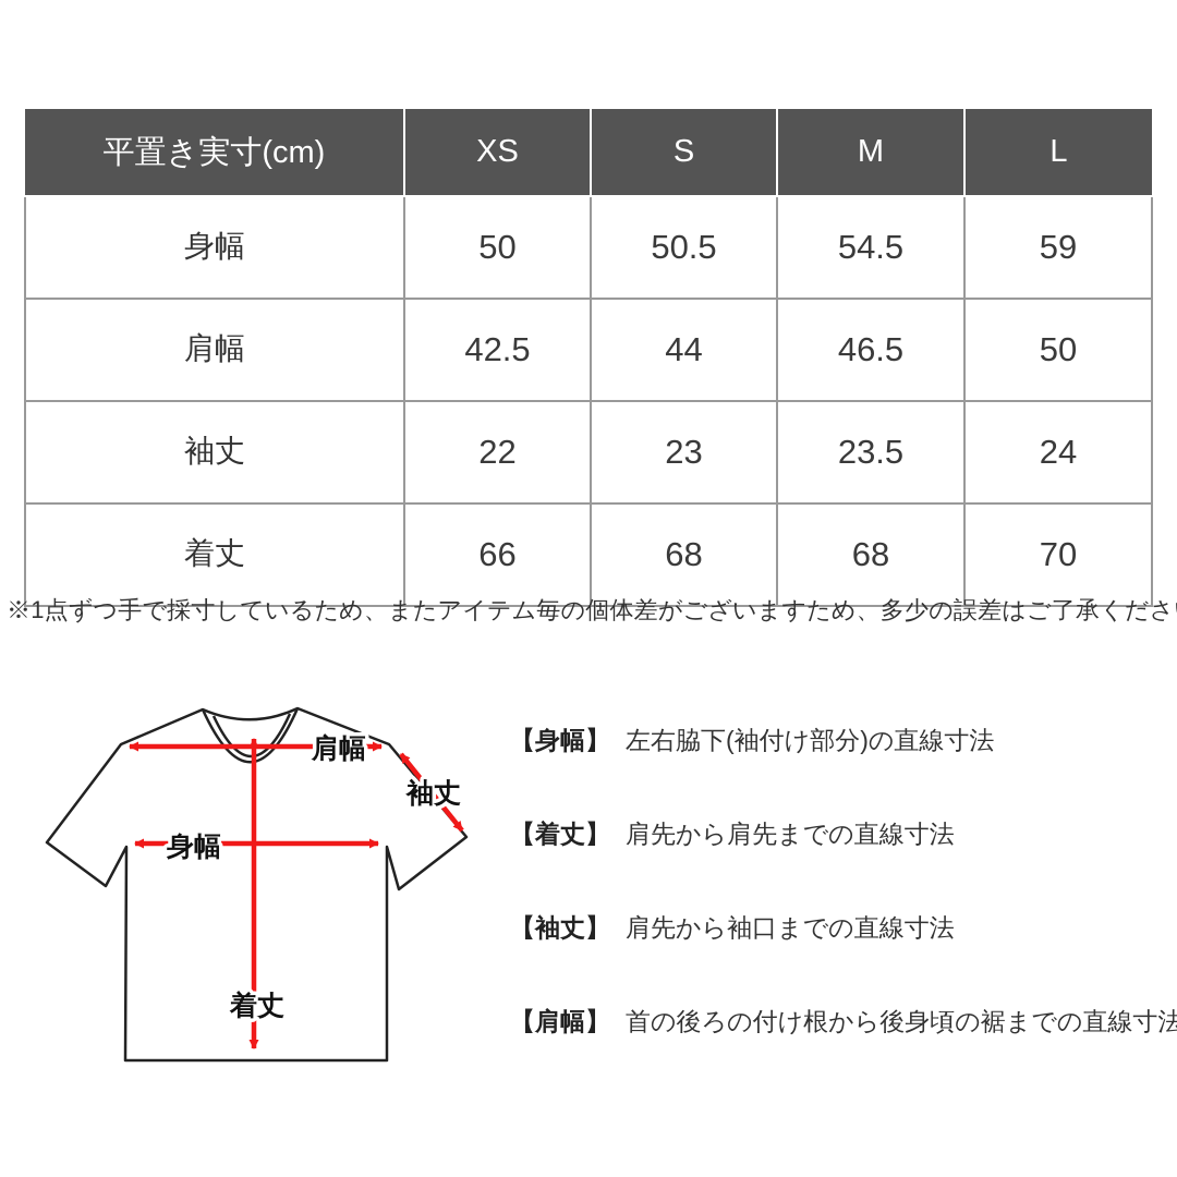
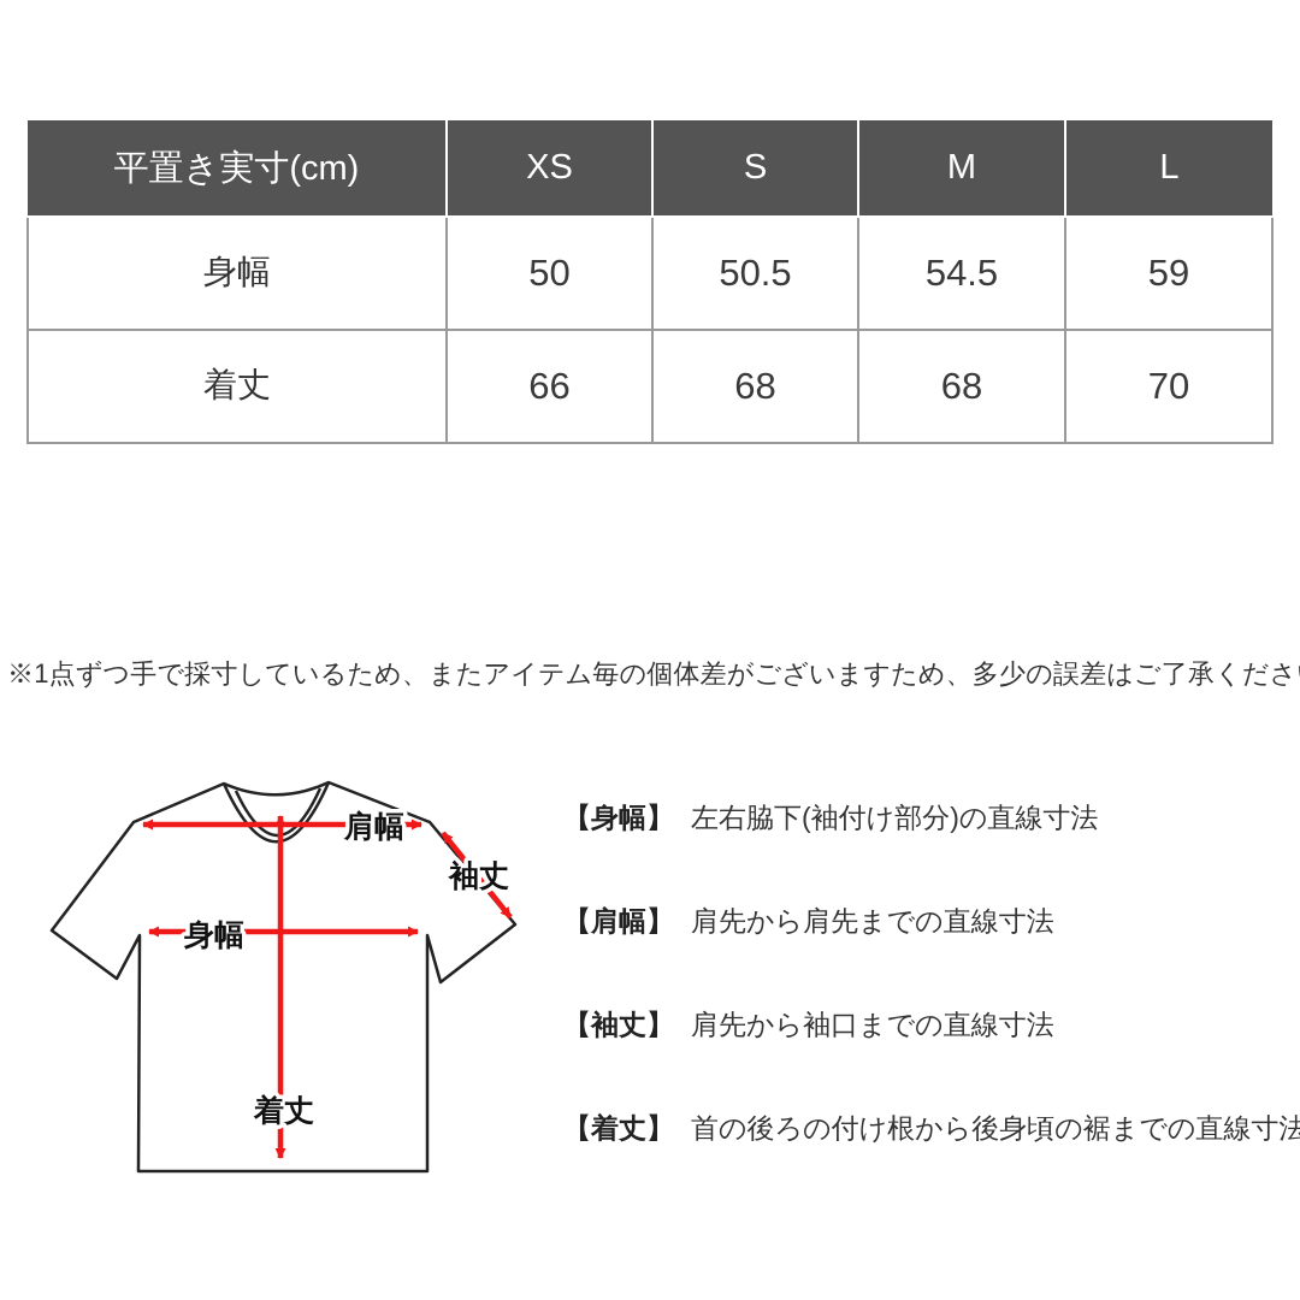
  平置き実寸(cm)	XS	S	M	L
  身幅	50	50.5	54.5	59
- 肩幅	42.5	44	46.5	50
- 袖丈	22	23	23.5	24
  着丈	66	68	68	70
  ※1点ずつ手で採寸しているため、またアイテム毎の個体差がございますため、多少の誤差はご了承くださ
  肩幅
  袖丈
  身幅
  着丈
  【身幅】
  左右脇下(袖付け部分)の直線寸法
- 【着丈】
+ 【肩幅】
  肩先から肩先までの直線寸法
  【袖丈】
  肩先から袖口までの直線寸法
- 【肩幅】
+ 【着丈】
  首の後ろの付け根から後身頃の裾までの直線寸法
